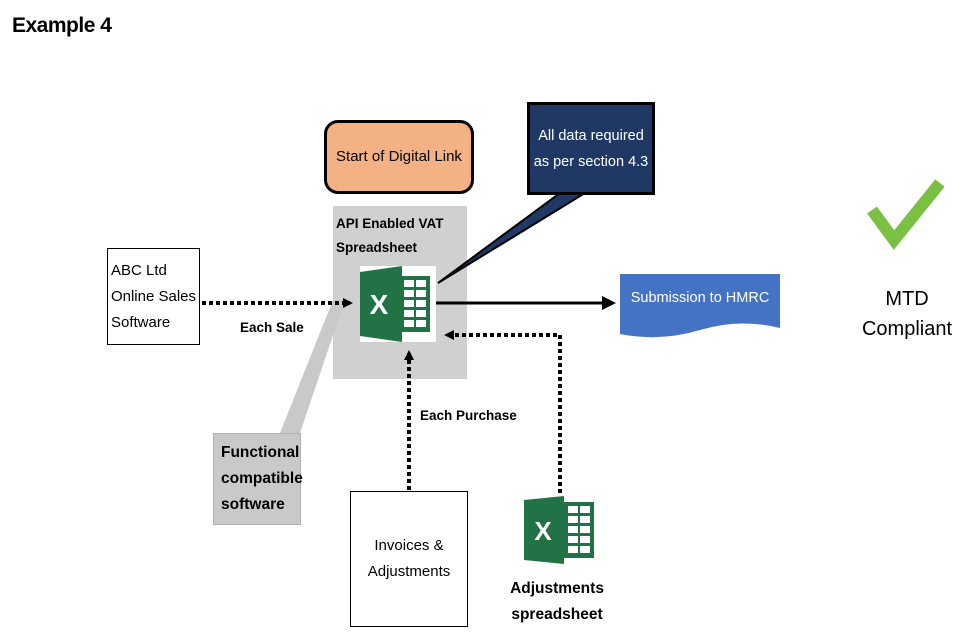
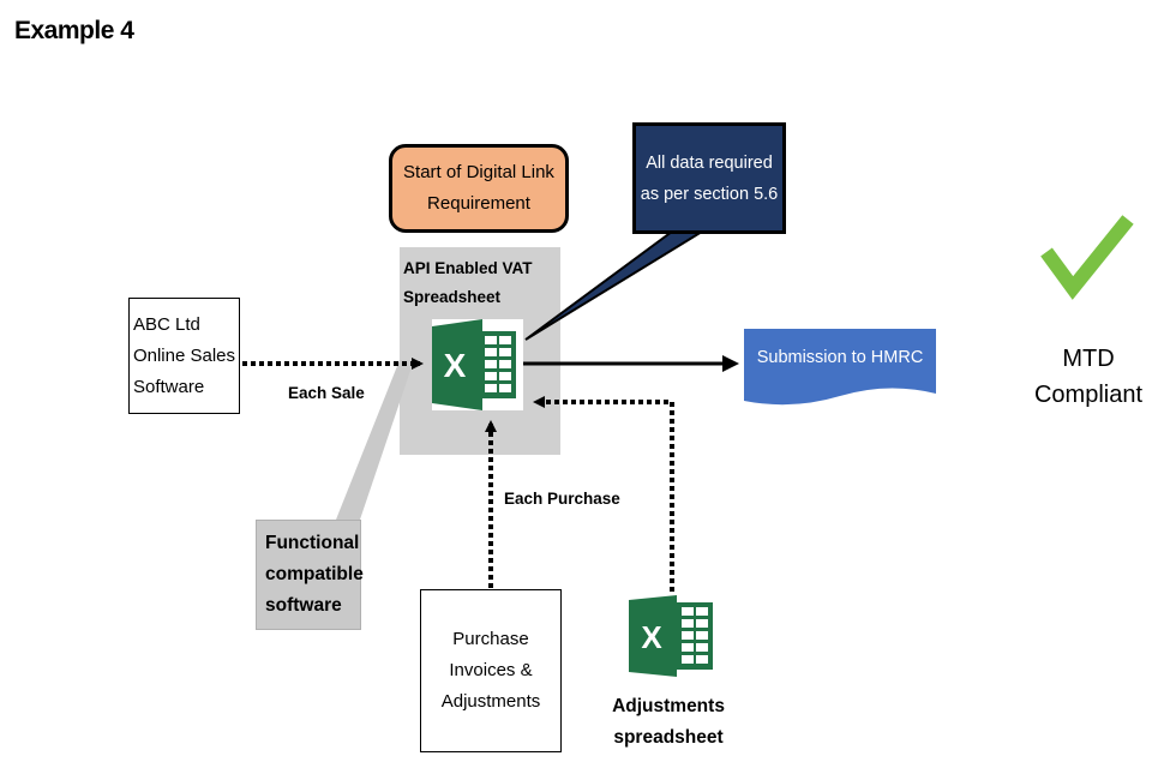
  Example 4
  X
  X
  ABC Ltd
  Online Sales
  Software
  Start of Digital Link
+ Requirement
  All data required
- as per section 4.3
+ as per section 5.6
  API Enabled VAT
  Spreadsheet
  Each Sale
  Each Purchase
  Functional
  compatible
  software
+ Purchase
  Invoices &
  Adjustments
  Adjustments
  spreadsheet
  Submission to HMRC
  MTD
  Compliant
